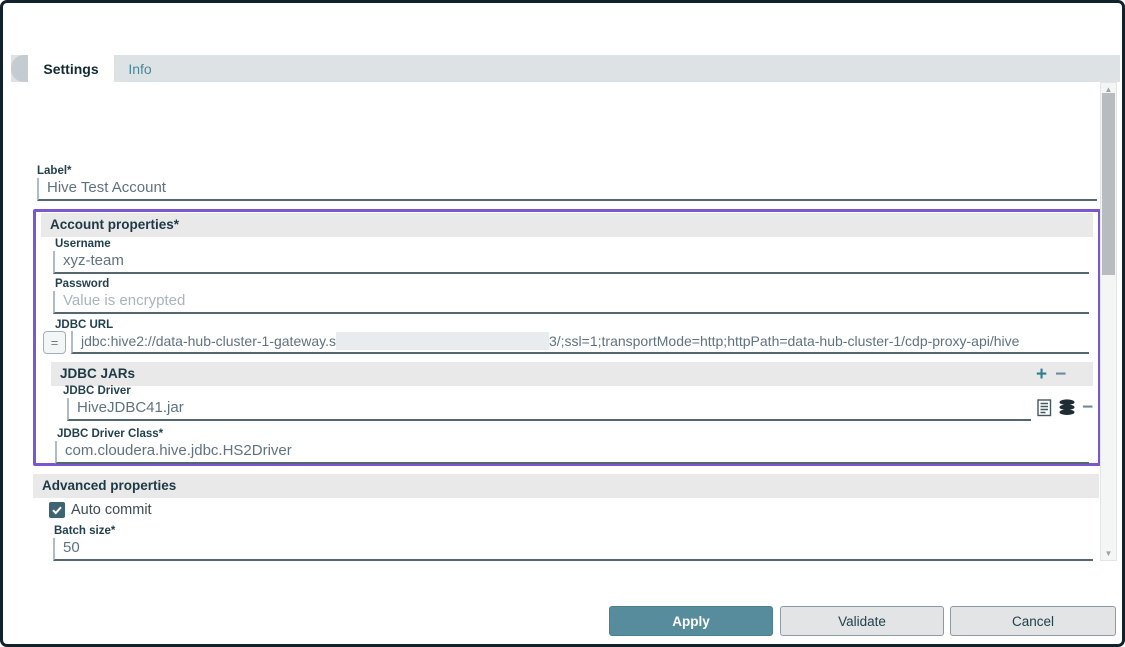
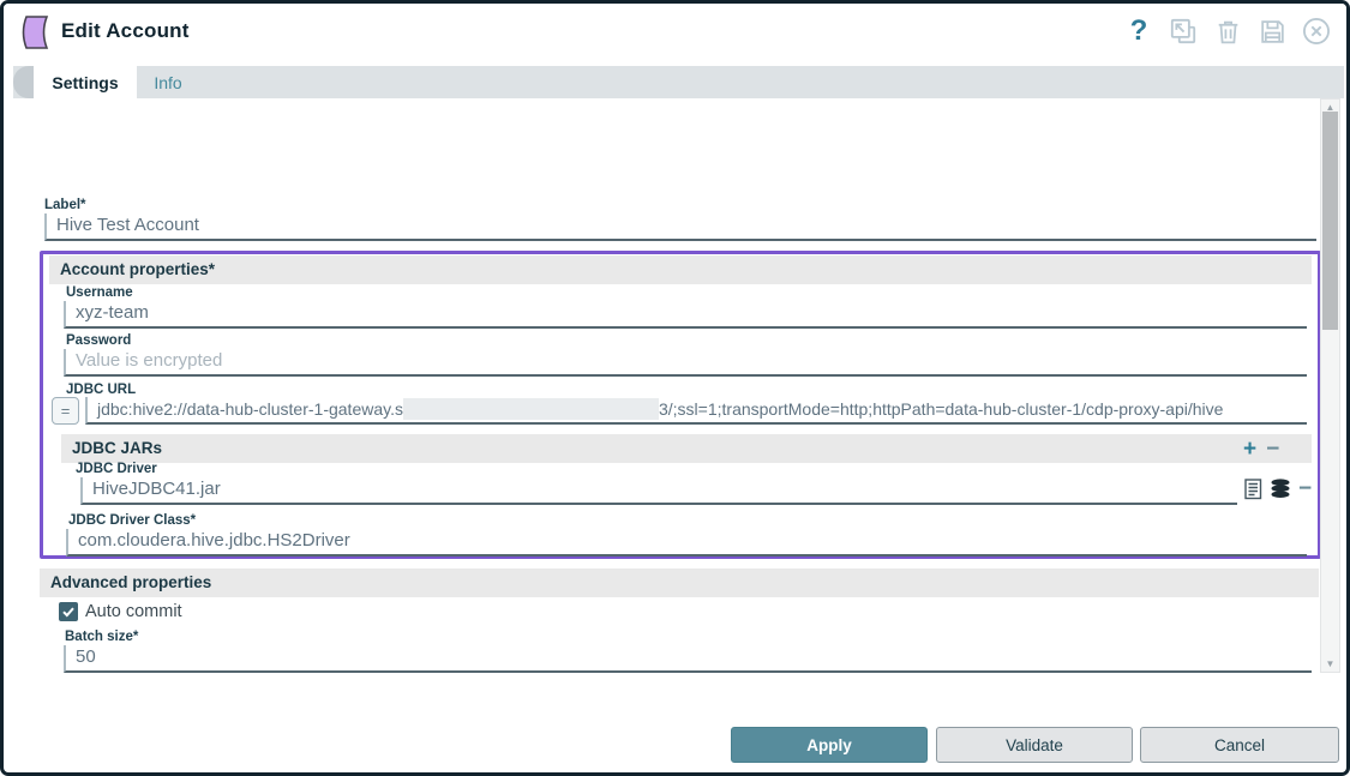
+ Edit Account
+ ?
  Settings
  Info
  Label*
  Hive Test Account
  Account properties*
  Username
  xyz-team
  Password
  Value is encrypted
  JDBC URL
  =
  jdbc:hive2://data-hub-cluster-1-gateway.s
  3/;ssl=1;transportMode=http;httpPath=data-hub-cluster-1/cdp-proxy-api/hive
  JDBC JARs
  +
  −
  JDBC Driver
  HiveJDBC41.jar
  −
  JDBC Driver Class*
  com.cloudera.hive.jdbc.HS2Driver
  Advanced properties
  Auto commit
  Batch size*
  50
  ▲
  ▼
  Apply
  Validate
  Cancel
